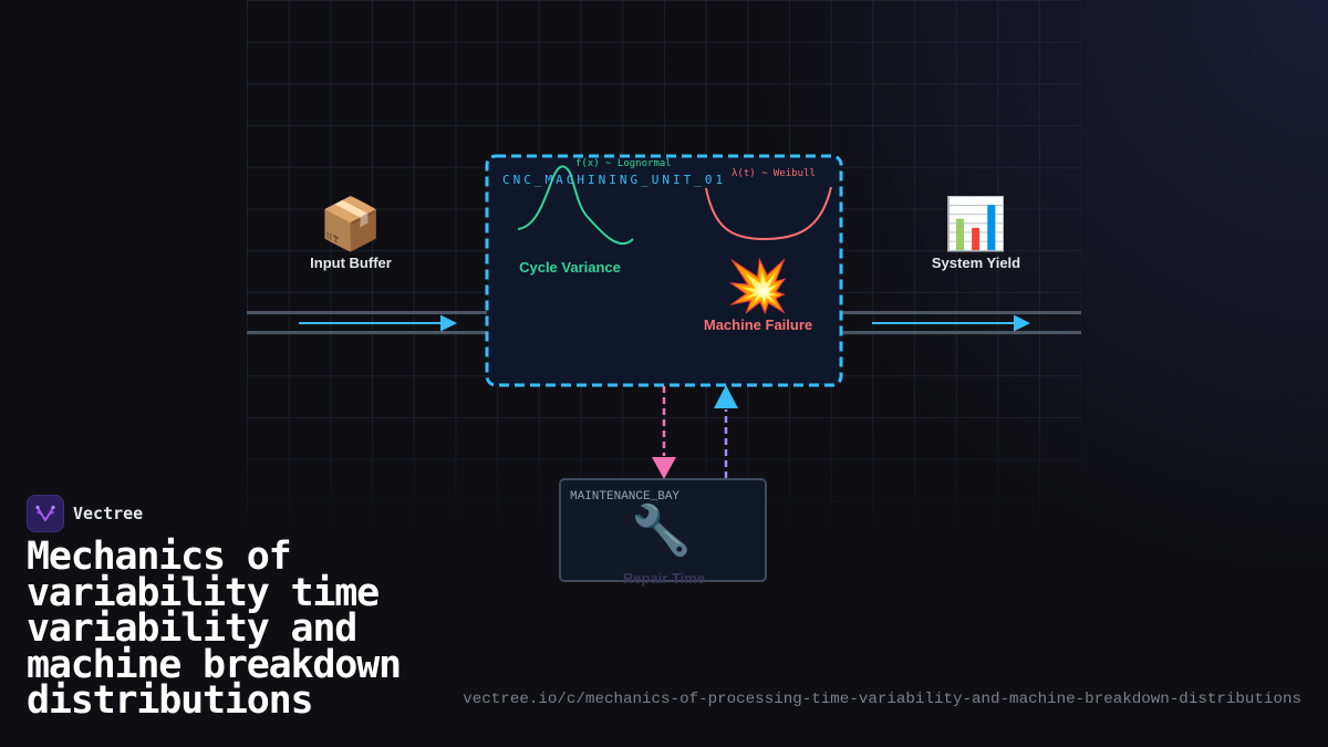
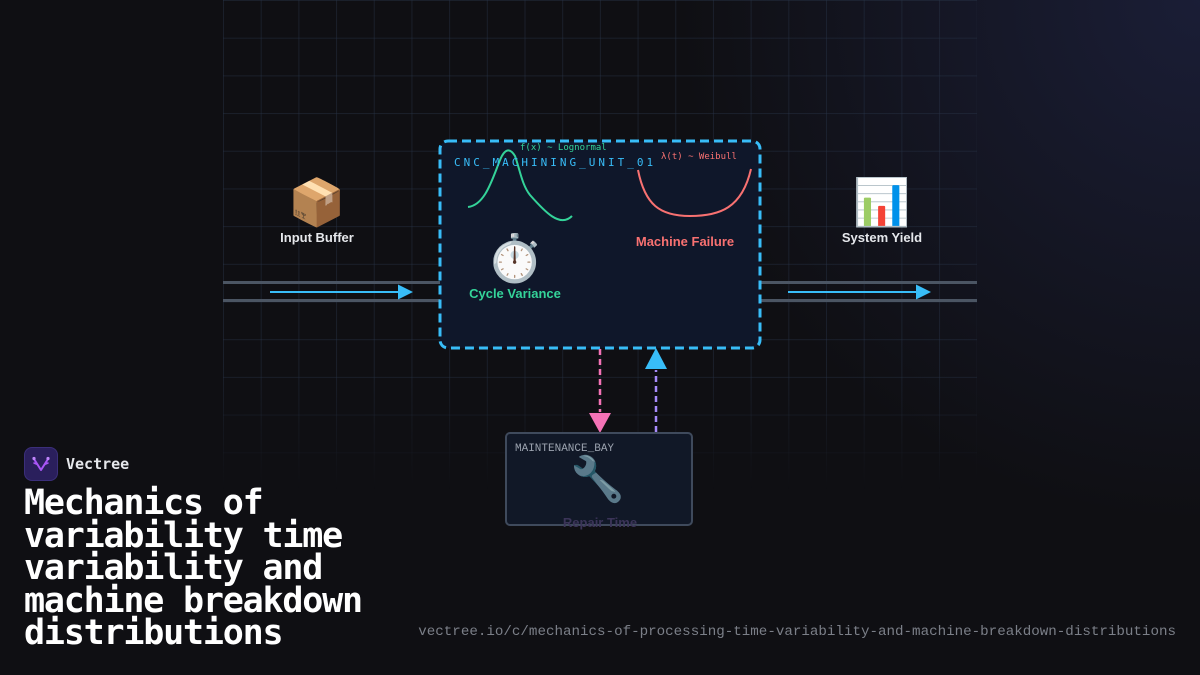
  📦
  Input Buffer
  📊
  System Yield
  CNC_MACHINING_UNIT_01
  f(x) ~ Lognormal
  λ(t) ~ Weibull
+ ⏱️
  Cycle Variance
- 💥
  Machine Failure
  MAINTENANCE_BAY
  🔧
  Repair Time
  Vectree
  Mechanics of variability time variability and machine breakdown distributions
  vectree.io/c/mechanics-of-processing-time-variability-and-machine-breakdown-distributions
